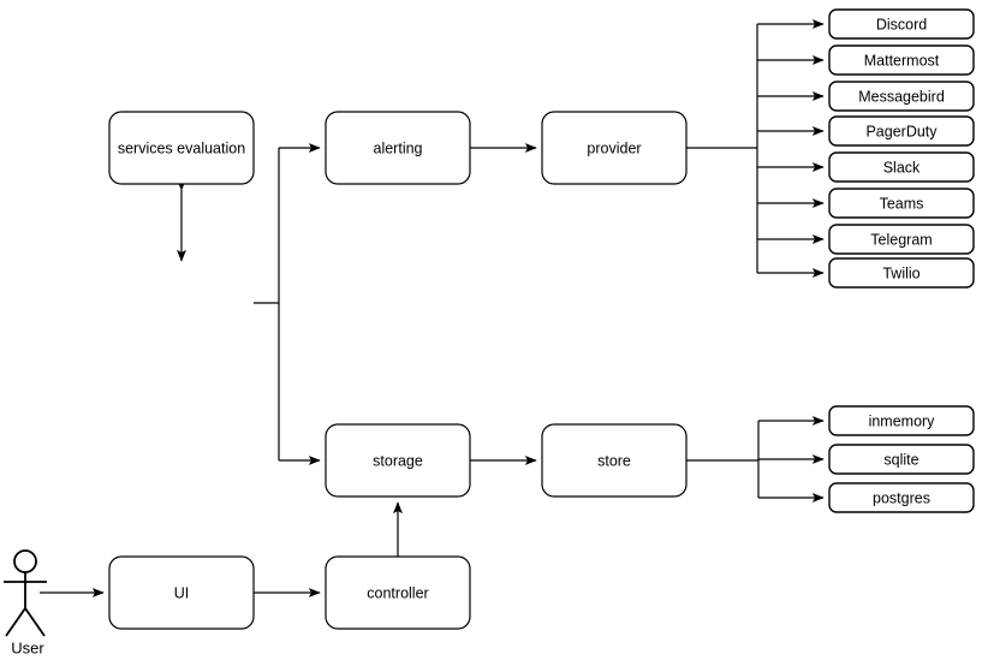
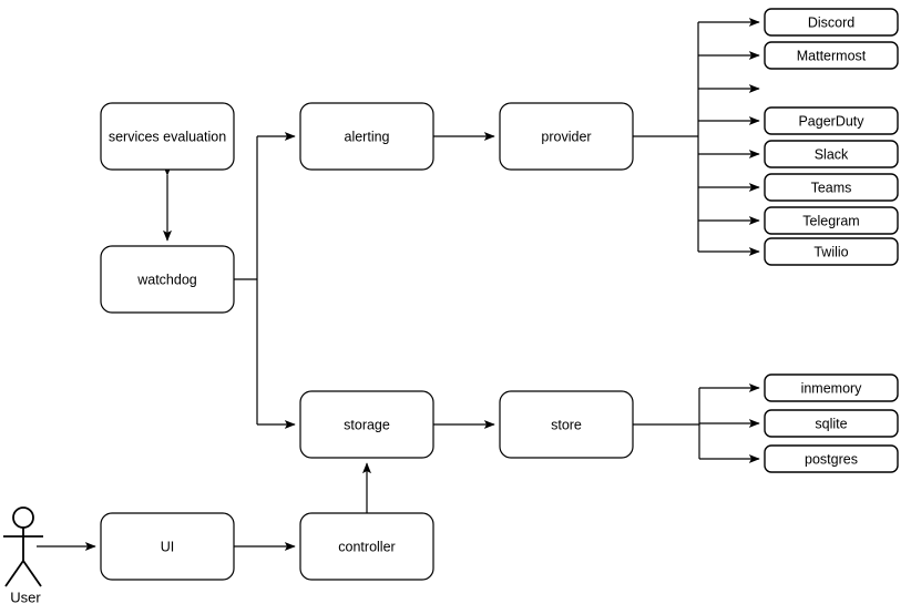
  User
  services evaluation
+ watchdog
  alerting
  provider
  storage
  store
  UI
  controller
  Discord
  Mattermost
- Messagebird
  PagerDuty
  Slack
  Teams
  Telegram
  Twilio
  inmemory
  sqlite
  postgres
